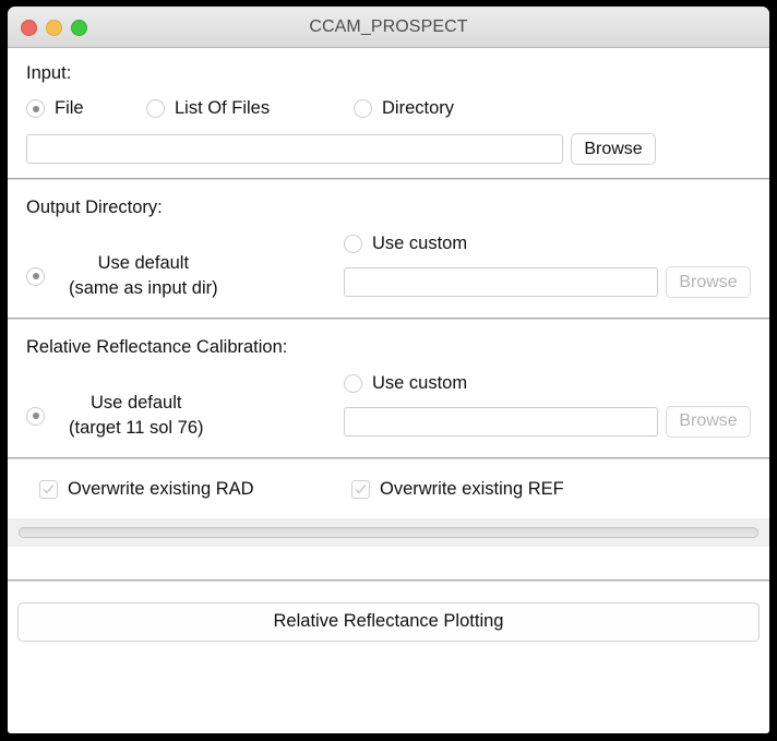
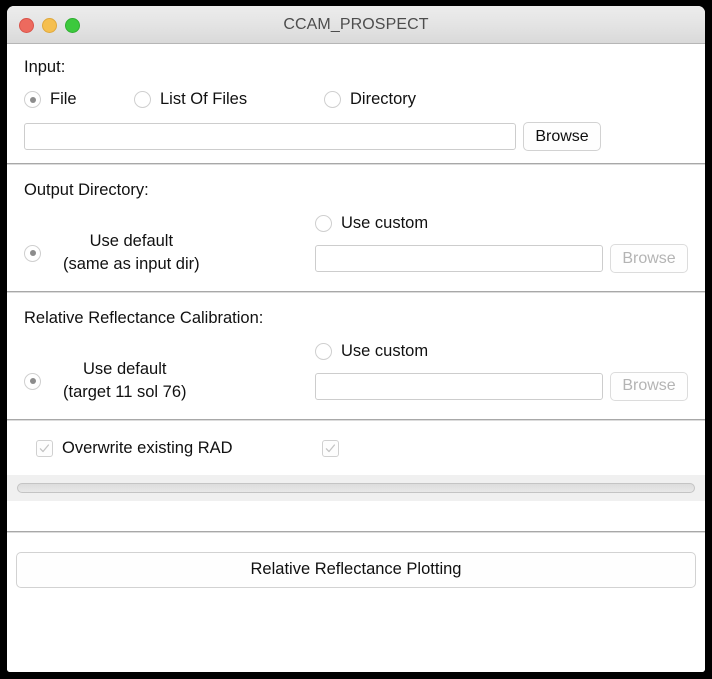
  CCAM_PROSPECT
  Input:
  File
  List Of Files
  Directory
  Browse
  Output Directory:
  Use default
  (same as input dir)
  Use custom
  Browse
  Relative Reflectance Calibration:
  Use default
  (target 11 sol 76)
  Use custom
  Browse
  Overwrite existing RAD
- Overwrite existing REF
  Relative Reflectance Plotting
